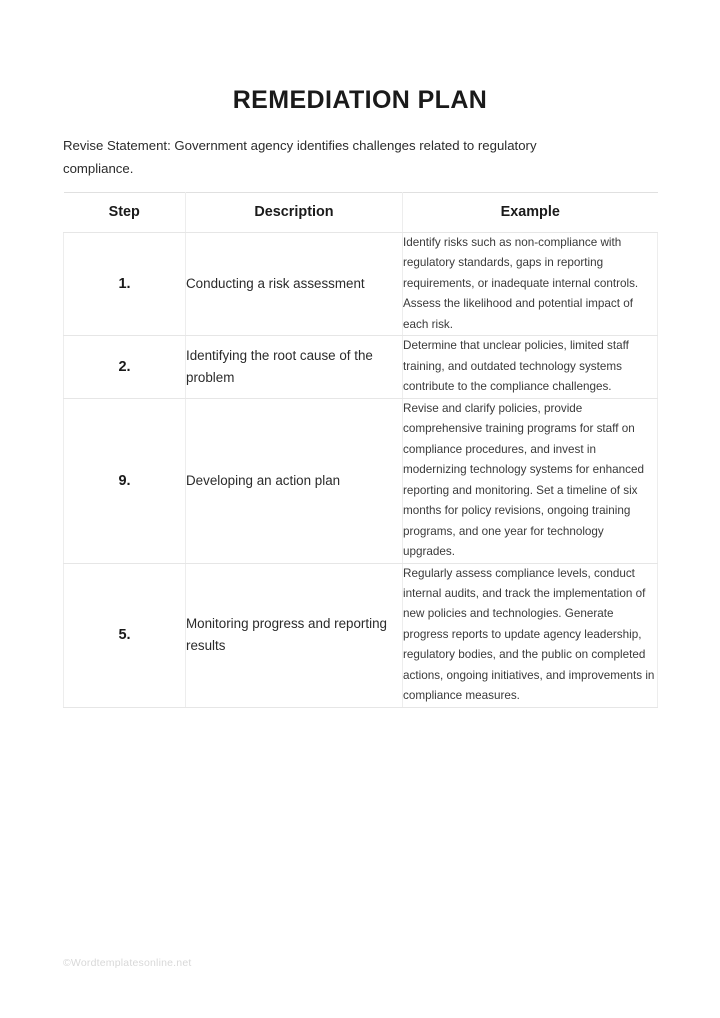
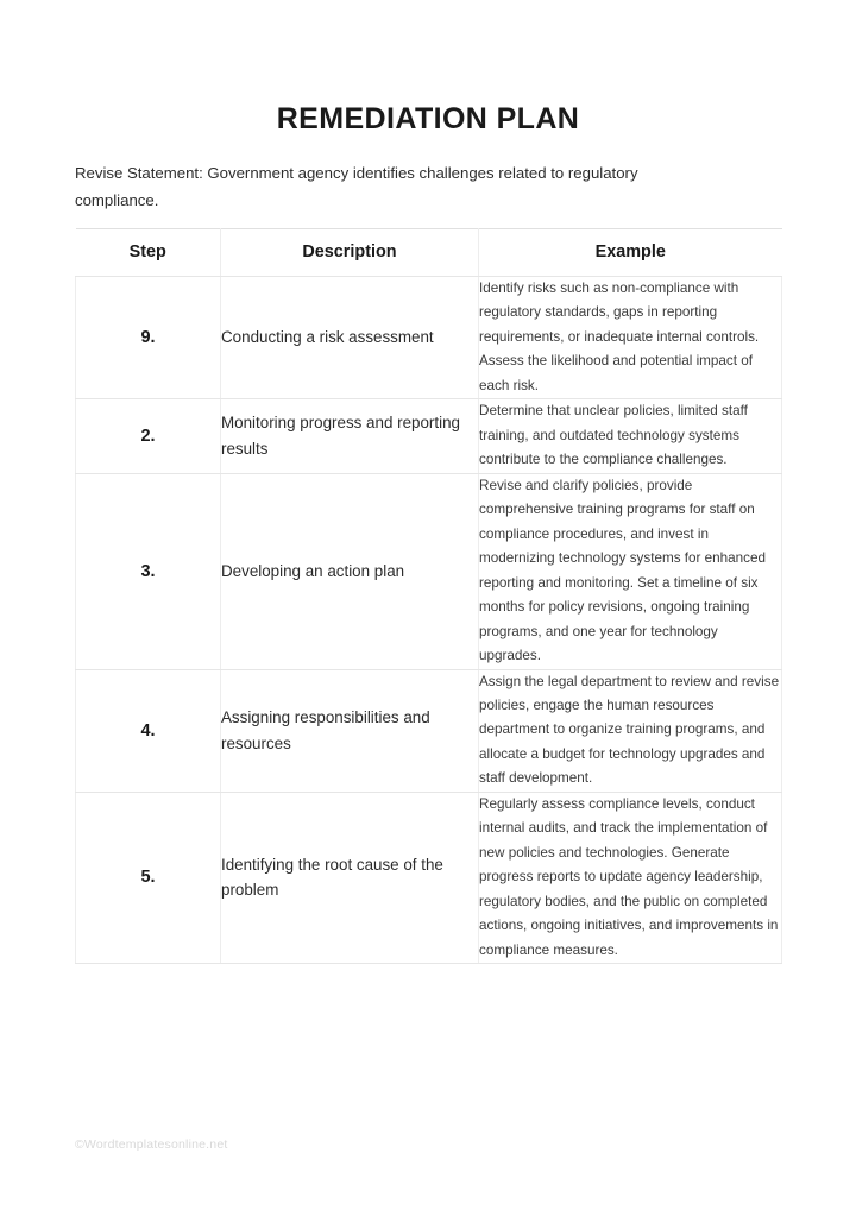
  REMEDIATION PLAN
  Revise Statement: Government agency identifies challenges related to regulatory compliance.
  Step	Description	Example
- 1.	Conducting a risk assessment	Identify risks such as non-compliance with regulatory standards, gaps in reporting requirements, or inadequate internal controls. Assess the likelihood and potential impact of each risk.
+ 9.	Conducting a risk assessment	Identify risks such as non-compliance with regulatory standards, gaps in reporting requirements, or inadequate internal controls. Assess the likelihood and potential impact of each risk.
- 2.	Identifying the root cause of the problem	Determine that unclear policies, limited staff training, and outdated technology systems contribute to the compliance challenges.
+ 2.	Monitoring progress and reporting results	Determine that unclear policies, limited staff training, and outdated technology systems contribute to the compliance challenges.
- 9.	Developing an action plan	Revise and clarify policies, provide comprehensive training programs for staff on compliance procedures, and invest in modernizing technology systems for enhanced reporting and monitoring. Set a timeline of six months for policy revisions, ongoing training programs, and one year for technology upgrades.
+ 3.	Developing an action plan	Revise and clarify policies, provide comprehensive training programs for staff on compliance procedures, and invest in modernizing technology systems for enhanced reporting and monitoring. Set a timeline of six months for policy revisions, ongoing training programs, and one year for technology upgrades.
+ 4.	Assigning responsibilities and resources	Assign the legal department to review and revise policies, engage the human resources department to organize training programs, and allocate a budget for technology upgrades and staff development.
- 5.	Monitoring progress and reporting results	Regularly assess compliance levels, conduct internal audits, and track the implementation of new policies and technologies. Generate progress reports to update agency leadership, regulatory bodies, and the public on completed actions, ongoing initiatives, and improvements in compliance measures.
+ 5.	Identifying the root cause of the problem	Regularly assess compliance levels, conduct internal audits, and track the implementation of new policies and technologies. Generate progress reports to update agency leadership, regulatory bodies, and the public on completed actions, ongoing initiatives, and improvements in compliance measures.
  ©Wordtemplatesonline.net
